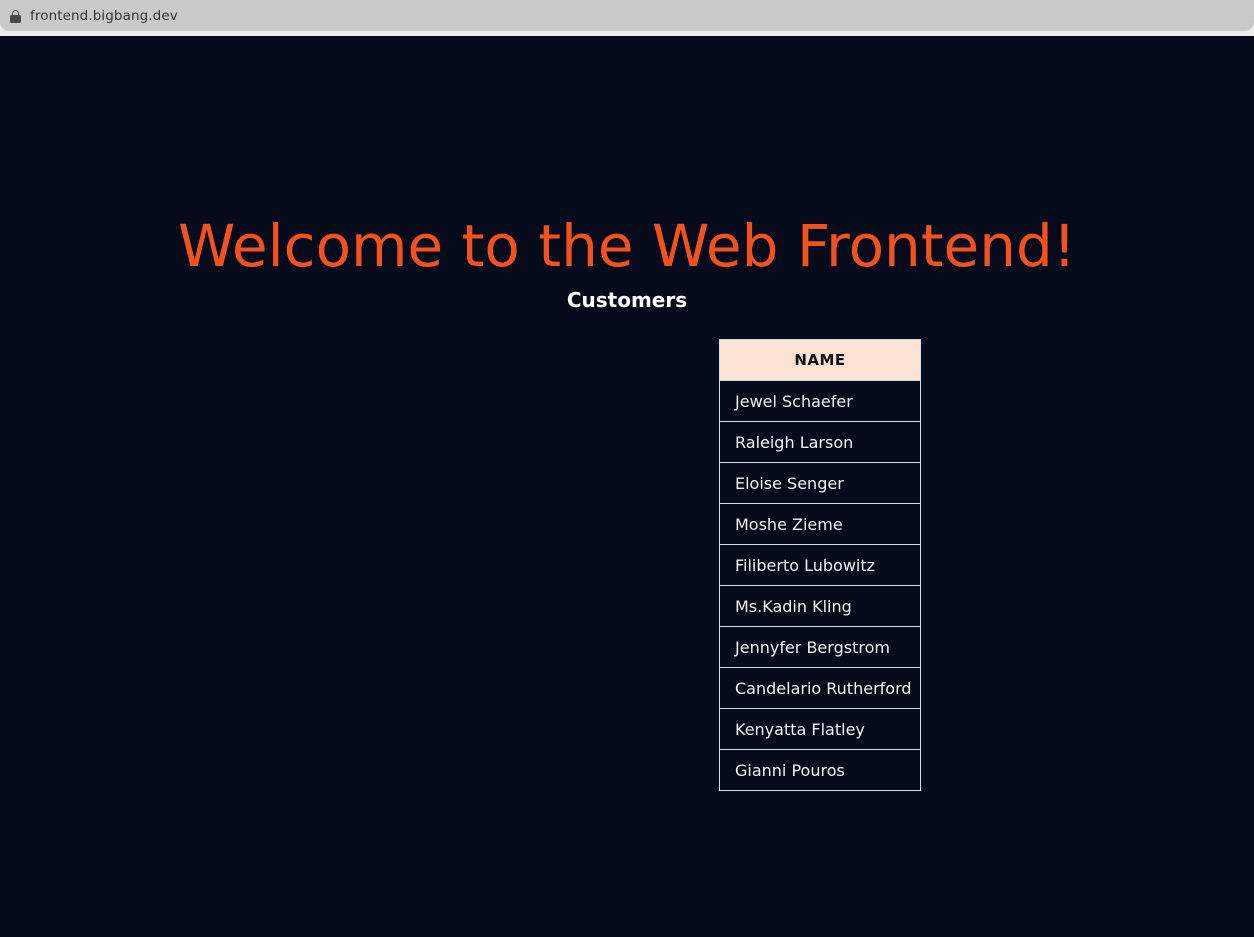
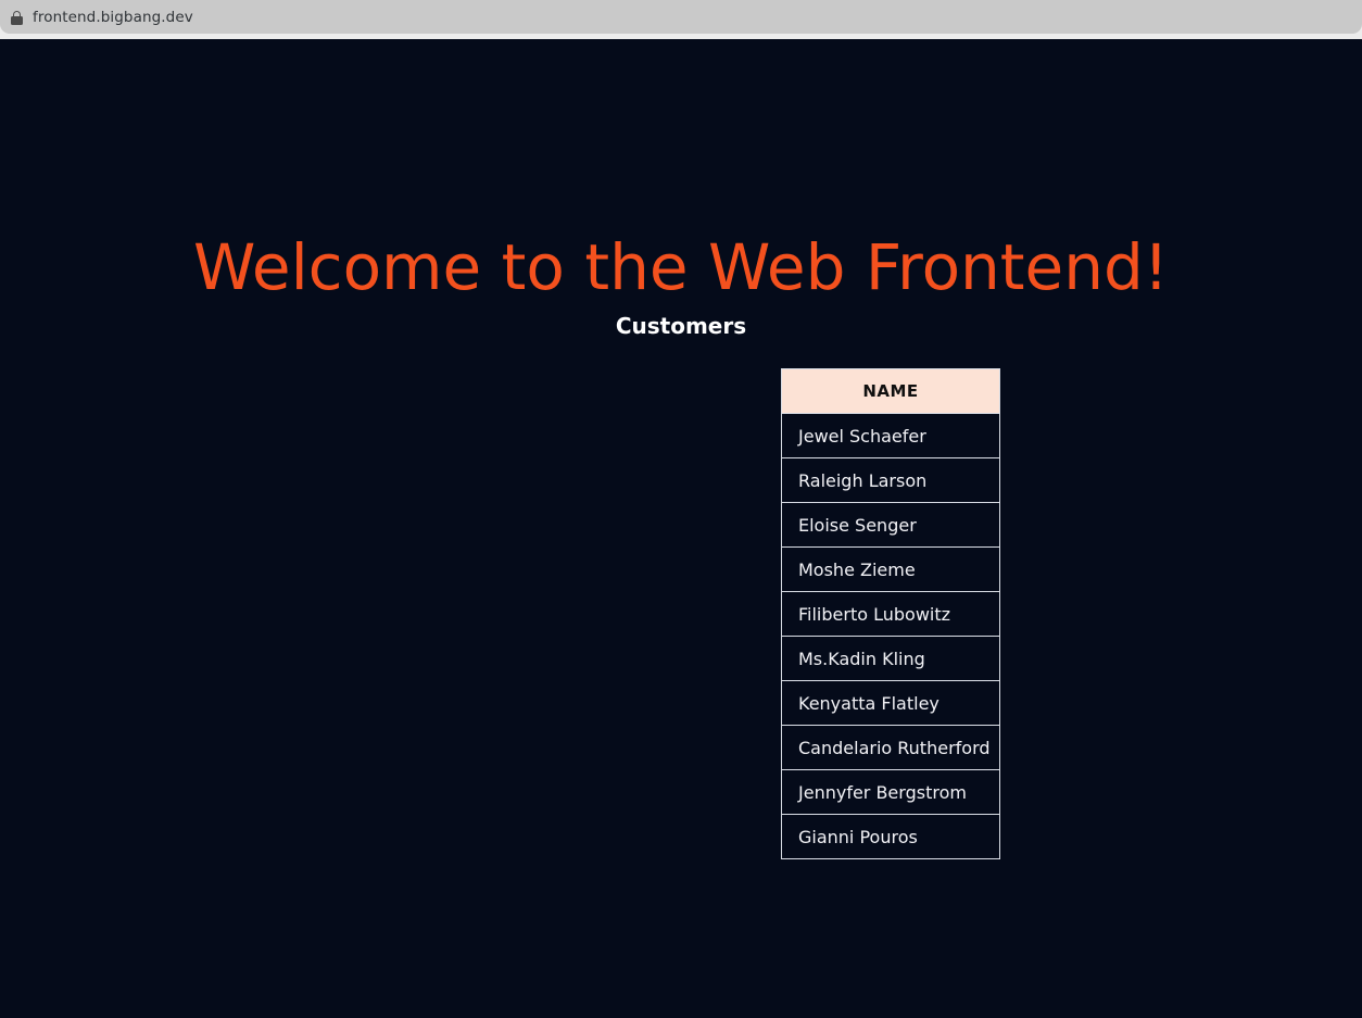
  frontend.bigbang.dev
  Welcome to the Web Frontend!
  Customers
  NAME
  Jewel Schaefer
  Raleigh Larson
  Eloise Senger
  Moshe Zieme
  Filiberto Lubowitz
  Ms.Kadin Kling
- Jennyfer Bergstrom
+ Kenyatta Flatley
  Candelario Rutherford
- Kenyatta Flatley
+ Jennyfer Bergstrom
  Gianni Pouros
